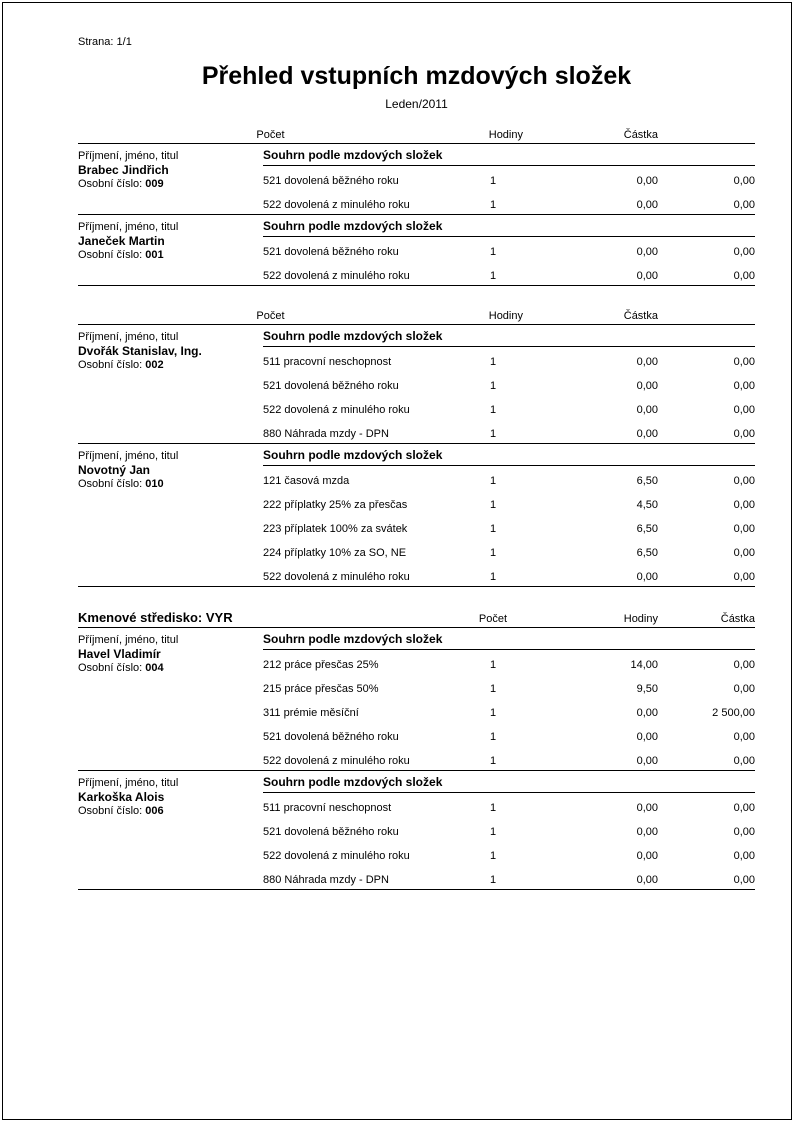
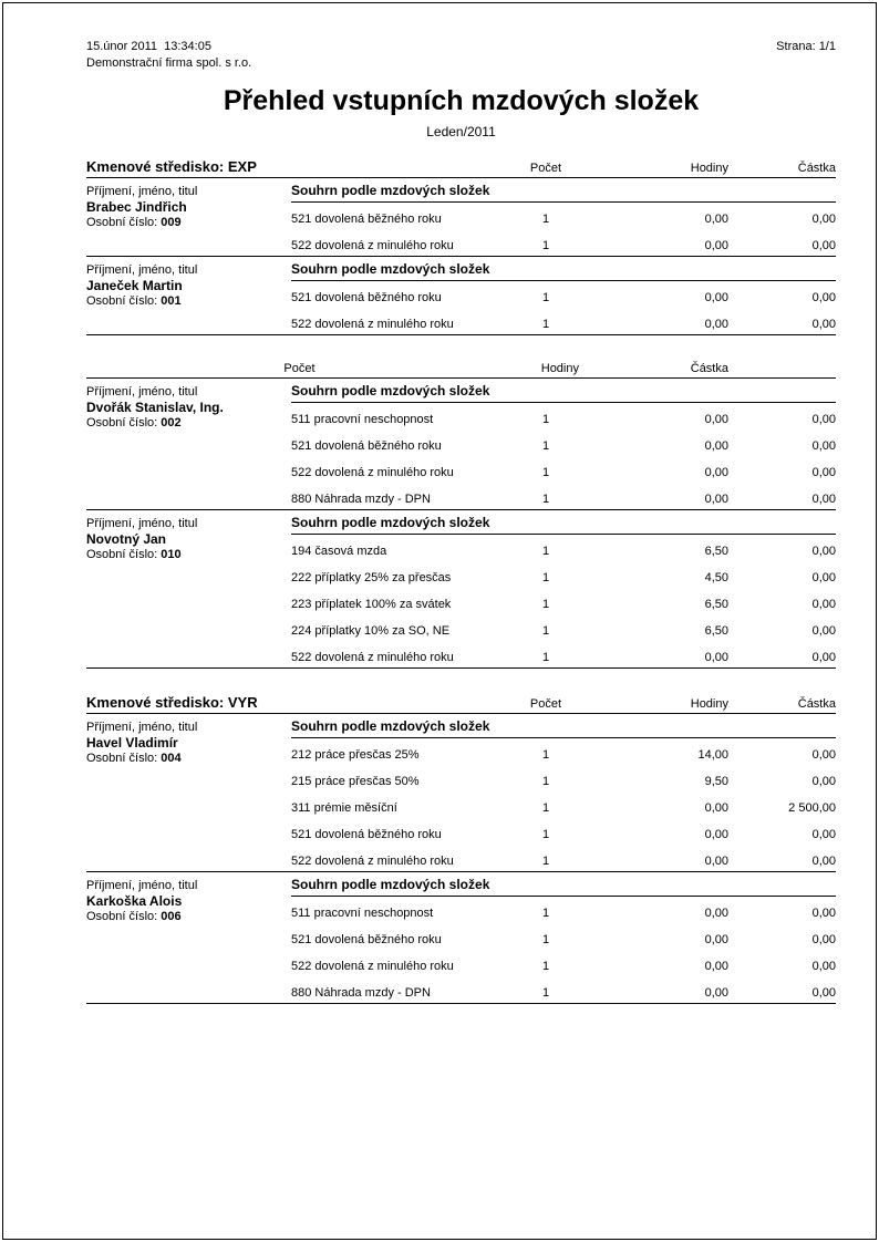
+ 15.únor 2011 13:34:05
+ Demonstrační firma spol. s r.o.
  Strana: 1/1
  Přehled vstupních mzdových složek
  Leden/2011
+ Kmenové středisko: EXP
  Počet
  Hodiny
  Částka
  Příjmení, jméno, titul
  Brabec Jindřich
  Osobní číslo: 009
  Souhrn podle mzdových složek
  521 dovolená běžného roku
  1
  0,00
  0,00
  522 dovolená z minulého roku
  1
  0,00
  0,00
  Příjmení, jméno, titul
  Janeček Martin
  Osobní číslo: 001
  Souhrn podle mzdových složek
  521 dovolená běžného roku
  1
  0,00
  0,00
  522 dovolená z minulého roku
  1
  0,00
  0,00
  Počet
  Hodiny
  Částka
  Příjmení, jméno, titul
  Dvořák Stanislav, Ing.
  Osobní číslo: 002
  Souhrn podle mzdových složek
  511 pracovní neschopnost
  1
  0,00
  0,00
  521 dovolená běžného roku
  1
  0,00
  0,00
  522 dovolená z minulého roku
  1
  0,00
  0,00
  880 Náhrada mzdy - DPN
  1
  0,00
  0,00
  Příjmení, jméno, titul
  Novotný Jan
  Osobní číslo: 010
  Souhrn podle mzdových složek
- 121 časová mzda
+ 194 časová mzda
  1
  6,50
  0,00
  222 příplatky 25% za přesčas
  1
  4,50
  0,00
  223 příplatek 100% za svátek
  1
  6,50
  0,00
  224 příplatky 10% za SO, NE
  1
  6,50
  0,00
  522 dovolená z minulého roku
  1
  0,00
  0,00
  Kmenové středisko: VYR
  Počet
  Hodiny
  Částka
  Příjmení, jméno, titul
  Havel Vladimír
  Osobní číslo: 004
  Souhrn podle mzdových složek
  212 práce přesčas 25%
  1
  14,00
  0,00
  215 práce přesčas 50%
  1
  9,50
  0,00
  311 prémie měsíční
  1
  0,00
  2 500,00
  521 dovolená běžného roku
  1
  0,00
  0,00
  522 dovolená z minulého roku
  1
  0,00
  0,00
  Příjmení, jméno, titul
  Karkoška Alois
  Osobní číslo: 006
  Souhrn podle mzdových složek
  511 pracovní neschopnost
  1
  0,00
  0,00
  521 dovolená běžného roku
  1
  0,00
  0,00
  522 dovolená z minulého roku
  1
  0,00
  0,00
  880 Náhrada mzdy - DPN
  1
  0,00
  0,00
